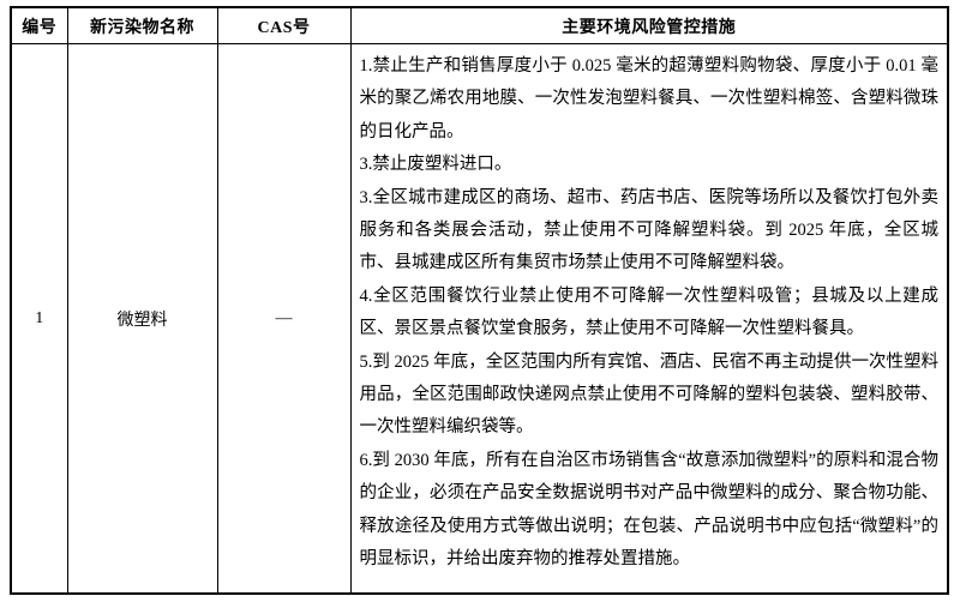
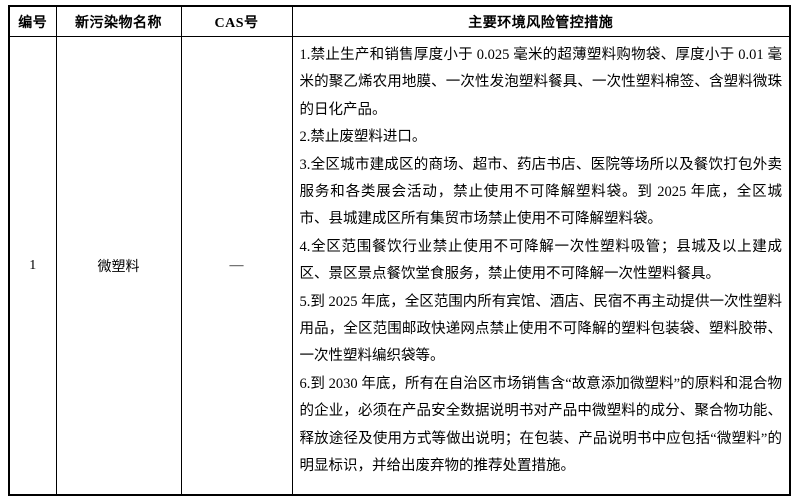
  编号	新污染物名称	CAS号	主要环境风险管控措施
- 1	微塑料	—	1.禁止生产和销售厚度小于 0.025 毫米的超薄塑料购物袋、厚度小于 0.01 毫米的聚乙烯农用地膜、一次性发泡塑料餐具、一次性塑料棉签、含塑料微珠的日化产品。3.禁止废塑料进口。3.全区城市建成区的商场、超市、药店书店、医院等场所以及餐饮打包外卖服务和各类展会活动，禁止使用不可降解塑料袋。到 2025 年底，全区城市、县城建成区所有集贸市场禁止使用不可降解塑料袋。4.全区范围餐饮行业禁止使用不可降解一次性塑料吸管；县城及以上建成区、景区景点餐饮堂食服务，禁止使用不可降解一次性塑料餐具。5.到 2025 年底，全区范围内所有宾馆、酒店、民宿不再主动提供一次性塑料用品，全区范围邮政快递网点禁止使用不可降解的塑料包装袋、塑料胶带、一次性塑料编织袋等。6.到 2030 年底，所有在自治区市场销售含“故意添加微塑料”的原料和混合物的企业，必须在产品安全数据说明书对产品中微塑料的成分、聚合物功能、释放途径及使用方式等做出说明；在包装、产品说明书中应包括“微塑料”的明显标识，并给出废弃物的推荐处置措施。
+ 1	微塑料	—	1.禁止生产和销售厚度小于 0.025 毫米的超薄塑料购物袋、厚度小于 0.01 毫米的聚乙烯农用地膜、一次性发泡塑料餐具、一次性塑料棉签、含塑料微珠的日化产品。2.禁止废塑料进口。3.全区城市建成区的商场、超市、药店书店、医院等场所以及餐饮打包外卖服务和各类展会活动，禁止使用不可降解塑料袋。到 2025 年底，全区城市、县城建成区所有集贸市场禁止使用不可降解塑料袋。4.全区范围餐饮行业禁止使用不可降解一次性塑料吸管；县城及以上建成区、景区景点餐饮堂食服务，禁止使用不可降解一次性塑料餐具。5.到 2025 年底，全区范围内所有宾馆、酒店、民宿不再主动提供一次性塑料用品，全区范围邮政快递网点禁止使用不可降解的塑料包装袋、塑料胶带、一次性塑料编织袋等。6.到 2030 年底，所有在自治区市场销售含“故意添加微塑料”的原料和混合物的企业，必须在产品安全数据说明书对产品中微塑料的成分、聚合物功能、释放途径及使用方式等做出说明；在包装、产品说明书中应包括“微塑料”的明显标识，并给出废弃物的推荐处置措施。
